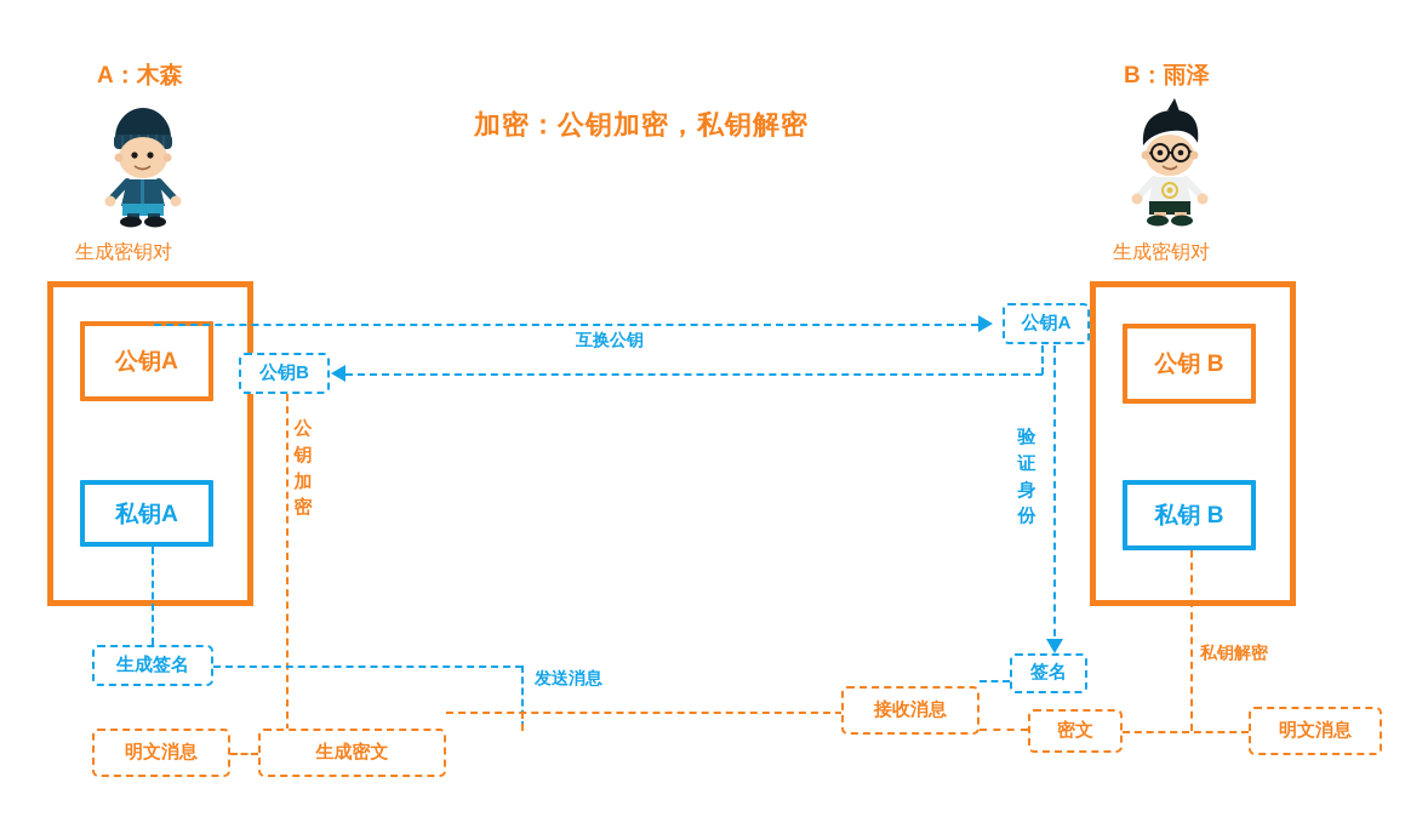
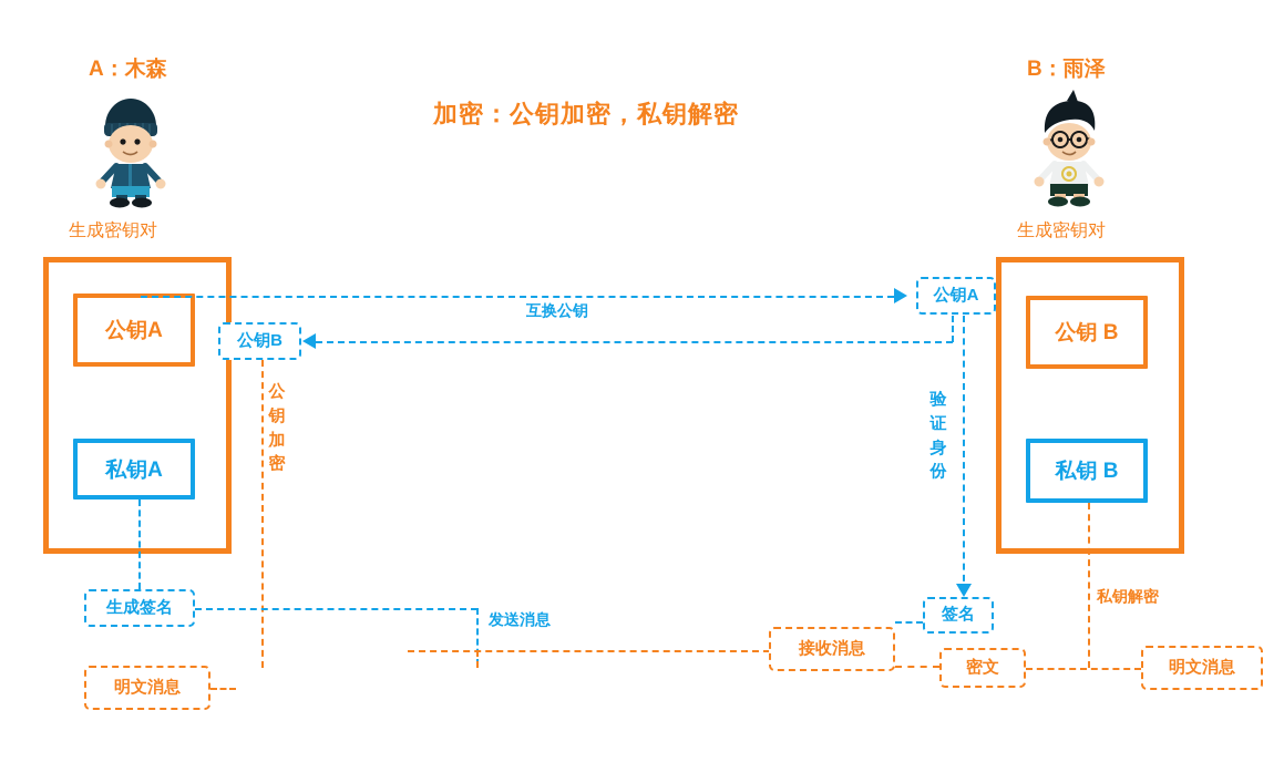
  A：木森
  生成密钥对
  B：雨泽
  生成密钥对
  加密：公钥加密，私钥解密
  公钥A
  私钥A
  公钥B
  公钥 B
  私钥 B
  公钥A
  互换公钥
  公
  钥
  加
  密
  验
  证
  身
  份
  生成签名
  明文消息
- 生成密文
  发送消息
  接收消息
  签名
  密文
  私钥解密
  明文消息
